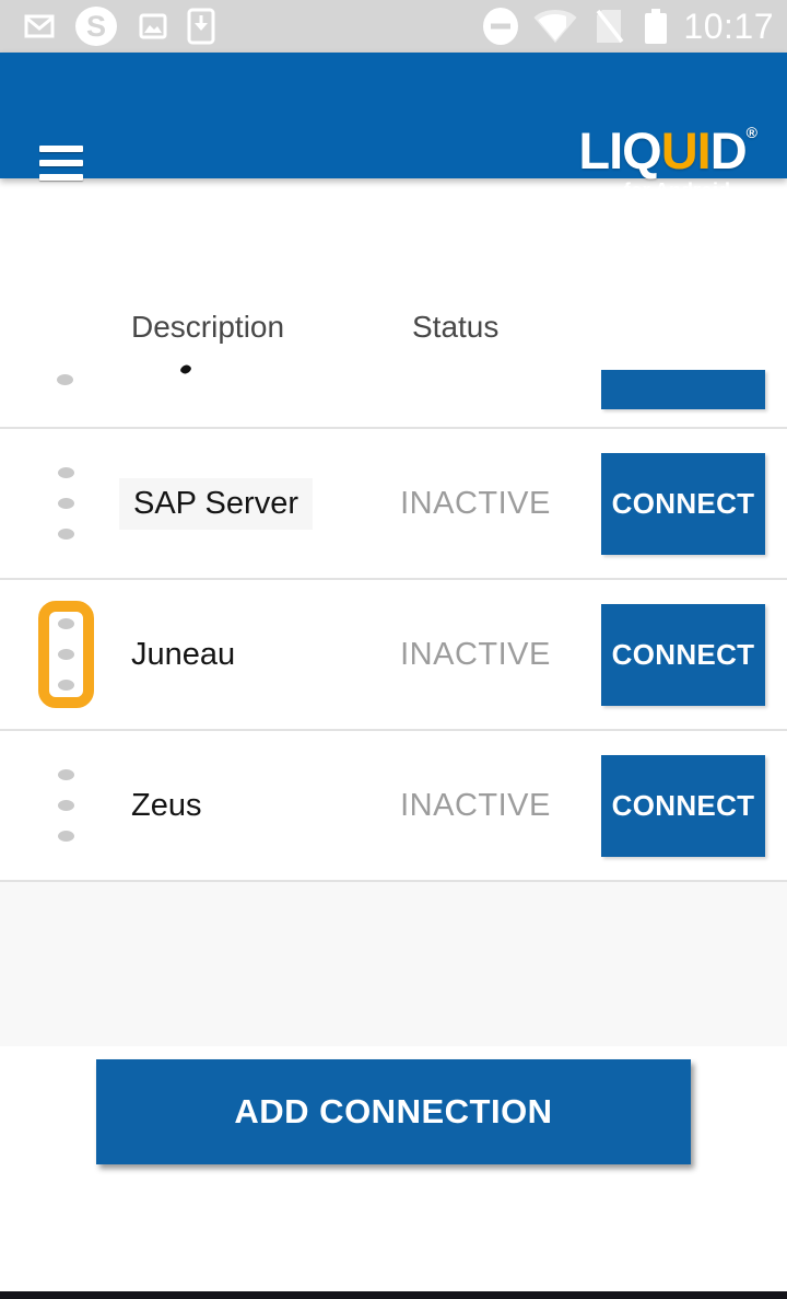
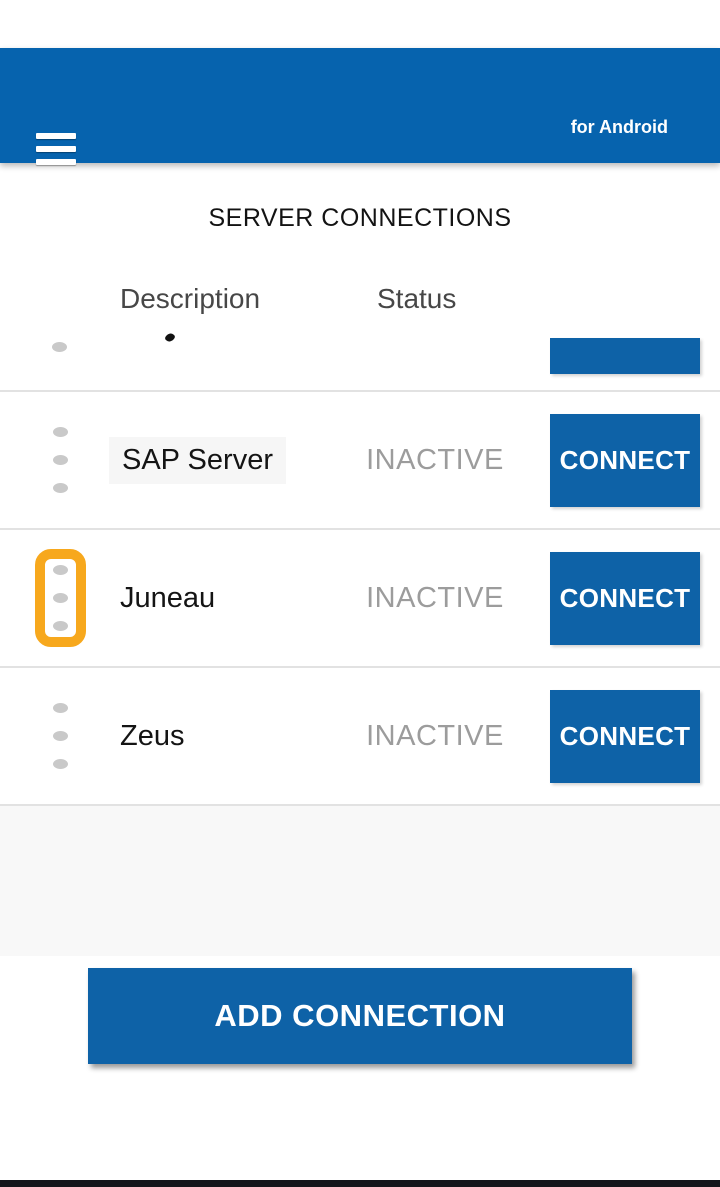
- S
- 10:17
- LIQUID®
  for Android
+ SERVER CONNECTIONS
  Description
  Status
  SAP Server
  INACTIVE
  CONNECT
  Juneau
  INACTIVE
  CONNECT
  Zeus
  INACTIVE
  CONNECT
  ADD CONNECTION
